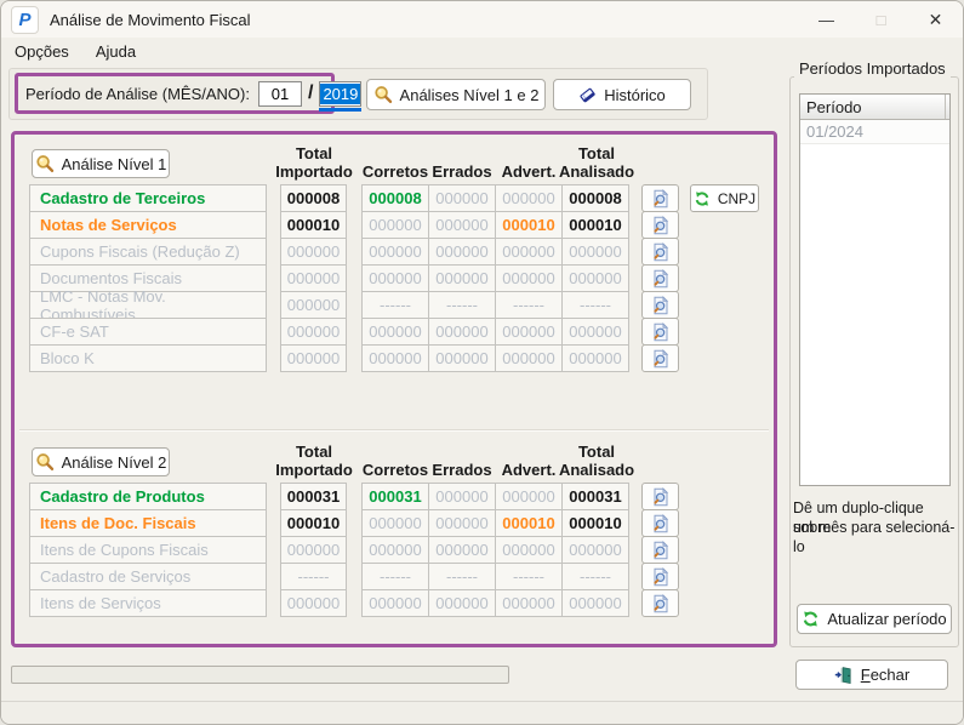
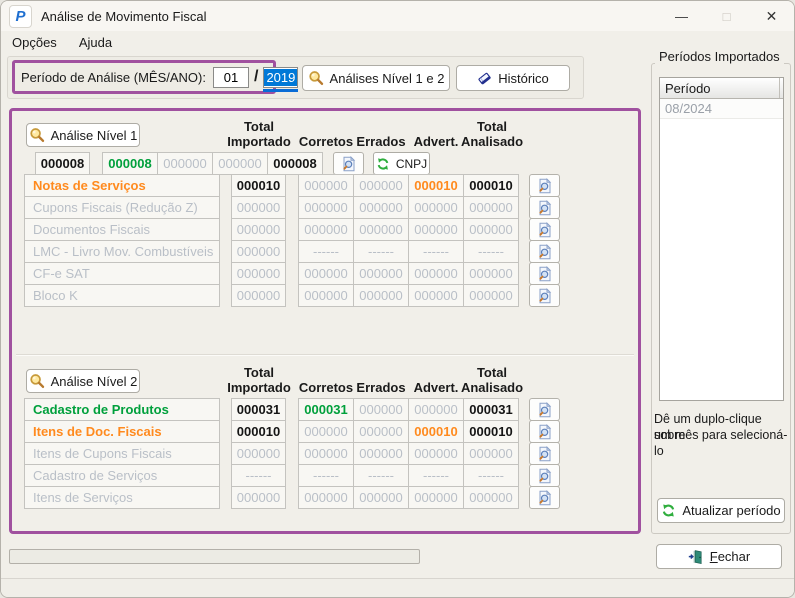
  P
  Análise de Movimento Fiscal
  —
  □
  ✕
  Opções
  Ajuda
  Período de Análise (MÊS/ANO):
  01
  /
  2019
  Análises Nível 1 e 2
  Histórico
  Análise Nível 1
  Total
  Importado
  Corretos
  Errados
  Advert.
  Total
  Analisado
- Cadastro de Terceiros
  000008
  000008
  000000
  000000
  000008
  CNPJ
  Notas de Serviços
  000010
  000000
  000000
  000010
  000010
  Cupons Fiscais (Redução Z)
  000000
  000000
  000000
  000000
  000000
  Documentos Fiscais
  000000
  000000
  000000
  000000
  000000
- LMC - Notas Mov. Combustíveis
+ LMC - Livro Mov. Combustíveis
  000000
  ------
  ------
  ------
  ------
  CF-e SAT
  000000
  000000
  000000
  000000
  000000
  Bloco K
  000000
  000000
  000000
  000000
  000000
  Análise Nível 2
  Total
  Importado
  Corretos
  Errados
  Advert.
  Total
  Analisado
  Cadastro de Produtos
  000031
  000031
  000000
  000000
  000031
  Itens de Doc. Fiscais
  000010
  000000
  000000
  000010
  000010
  Itens de Cupons Fiscais
  000000
  000000
  000000
  000000
  000000
  Cadastro de Serviços
  ------
  ------
  ------
  ------
  ------
  Itens de Serviços
  000000
  000000
  000000
  000000
  000000
  Períodos Importados
  Período
- 01/2024
+ 08/2024
  Dê um duplo-clique sobre
  um mês para selecioná-lo
  Atualizar período
  Fechar
